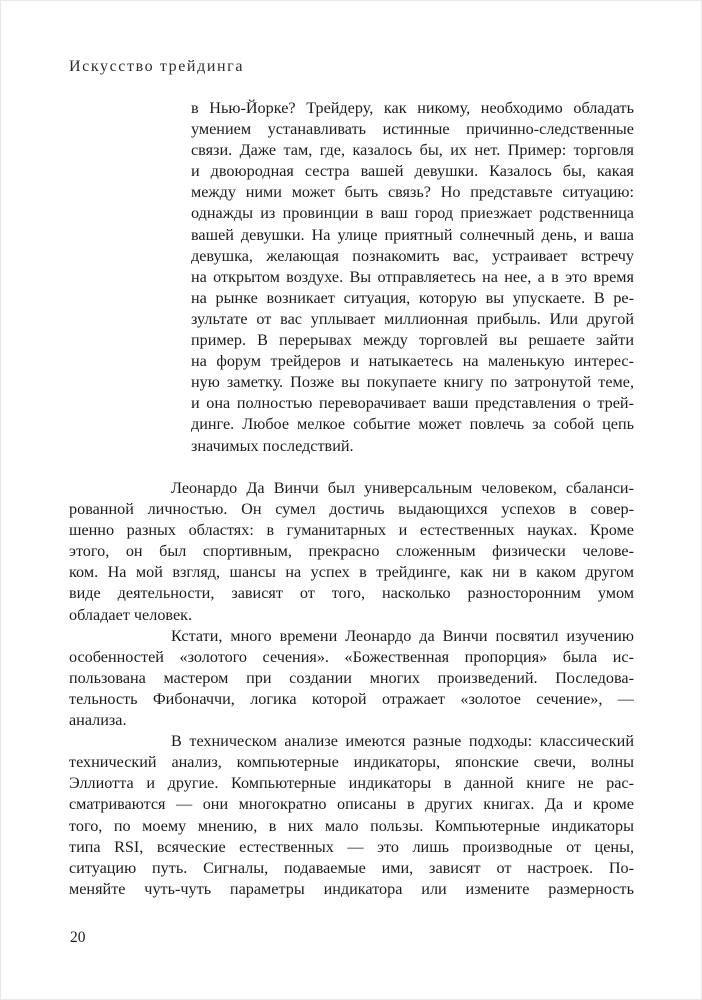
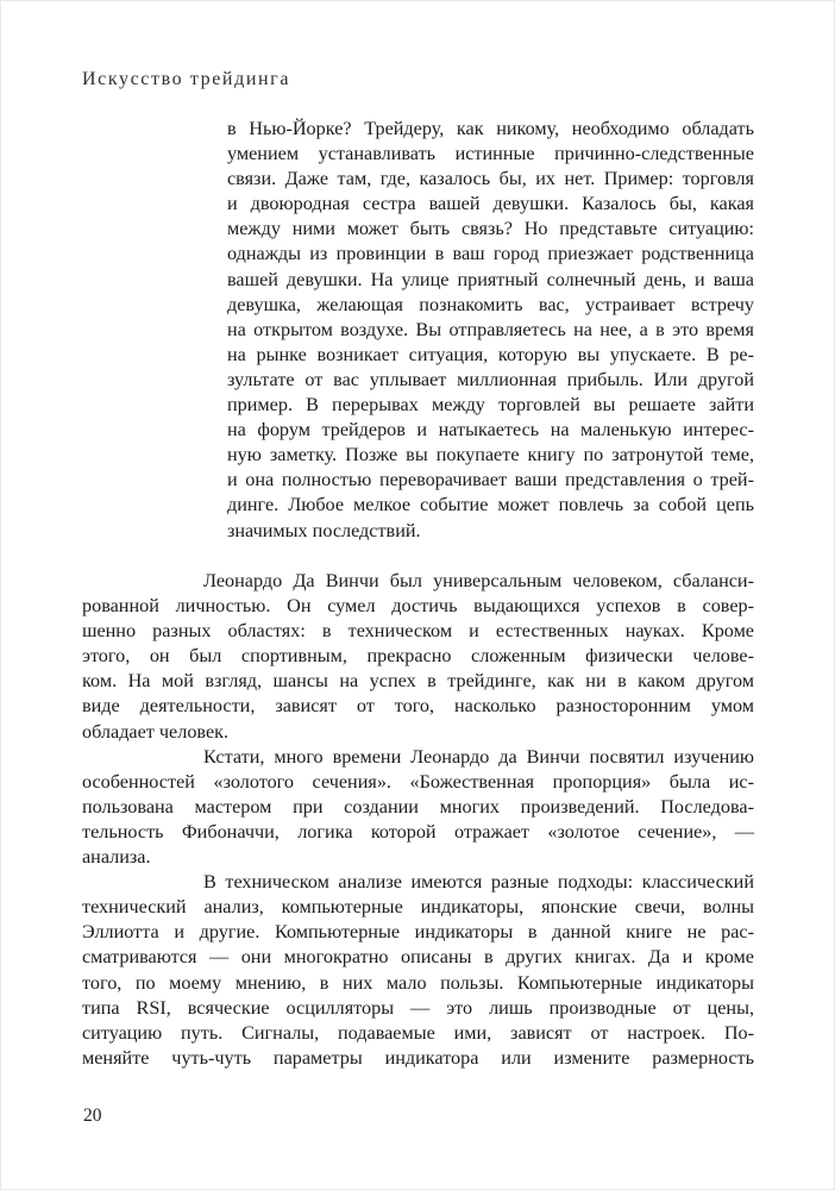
  Искусство трейдинга
  в Нью-Йорке? Трейдеру, как никому, необходимо обладать
  умением устанавливать истинные причинно-следственные
  связи. Даже там, где, казалось бы, их нет. Пример: торговля
  и двоюродная сестра вашей девушки. Казалось бы, какая
  между ними может быть связь? Но представьте ситуацию:
  однажды из провинции в ваш город приезжает родственница
  вашей девушки. На улице приятный солнечный день, и ваша
  девушка, желающая познакомить вас, устраивает встречу
  на открытом воздухе. Вы отправляетесь на нее, а в это время
  на рынке возникает ситуация, которую вы упускаете. В ре-
  зультате от вас уплывает миллионная прибыль. Или другой
  пример. В перерывах между торговлей вы решаете зайти
  на форум трейдеров и натыкаетесь на маленькую интерес-
  ную заметку. Позже вы покупаете книгу по затронутой теме,
  и она полностью переворачивает ваши представления о трей-
  динге. Любое мелкое событие может повлечь за собой цепь
  значимых последствий.
  Леонардо Да Винчи был универсальным человеком, сбаланси-
  рованной личностью. Он сумел достичь выдающихся успехов в совер-
- шенно разных областях: в гуманитарных и естественных науках. Кроме
+ шенно разных областях: в техническом и естественных науках. Кроме
  этого, он был спортивным, прекрасно сложенным физически челове-
  ком. На мой взгляд, шансы на успех в трейдинге, как ни в каком другом
  виде деятельности, зависят от того, насколько разносторонним умом
  обладает человек.
  Кстати, много времени Леонардо да Винчи посвятил изучению
  особенностей «золотого сечения». «Божественная пропорция» была ис-
  пользована мастером при создании многих произведений. Последова-
  тельность Фибоначчи, логика которой отражает «золотое сечение», —
  анализа.
  В техническом анализе имеются разные подходы: классический
  технический анализ, компьютерные индикаторы, японские свечи, волны
  Эллиотта и другие. Компьютерные индикаторы в данной книге не рас-
  сматриваются — они многократно описаны в других книгах. Да и кроме
  того, по моему мнению, в них мало пользы. Компьютерные индикаторы
- типа RSI, всяческие естественных — это лишь производные от цены,
+ типа RSI, всяческие осцилляторы — это лишь производные от цены,
  ситуацию путь. Сигналы, подаваемые ими, зависят от настроек. По-
  меняйте чуть-чуть параметры индикатора или измените размерность
  20
